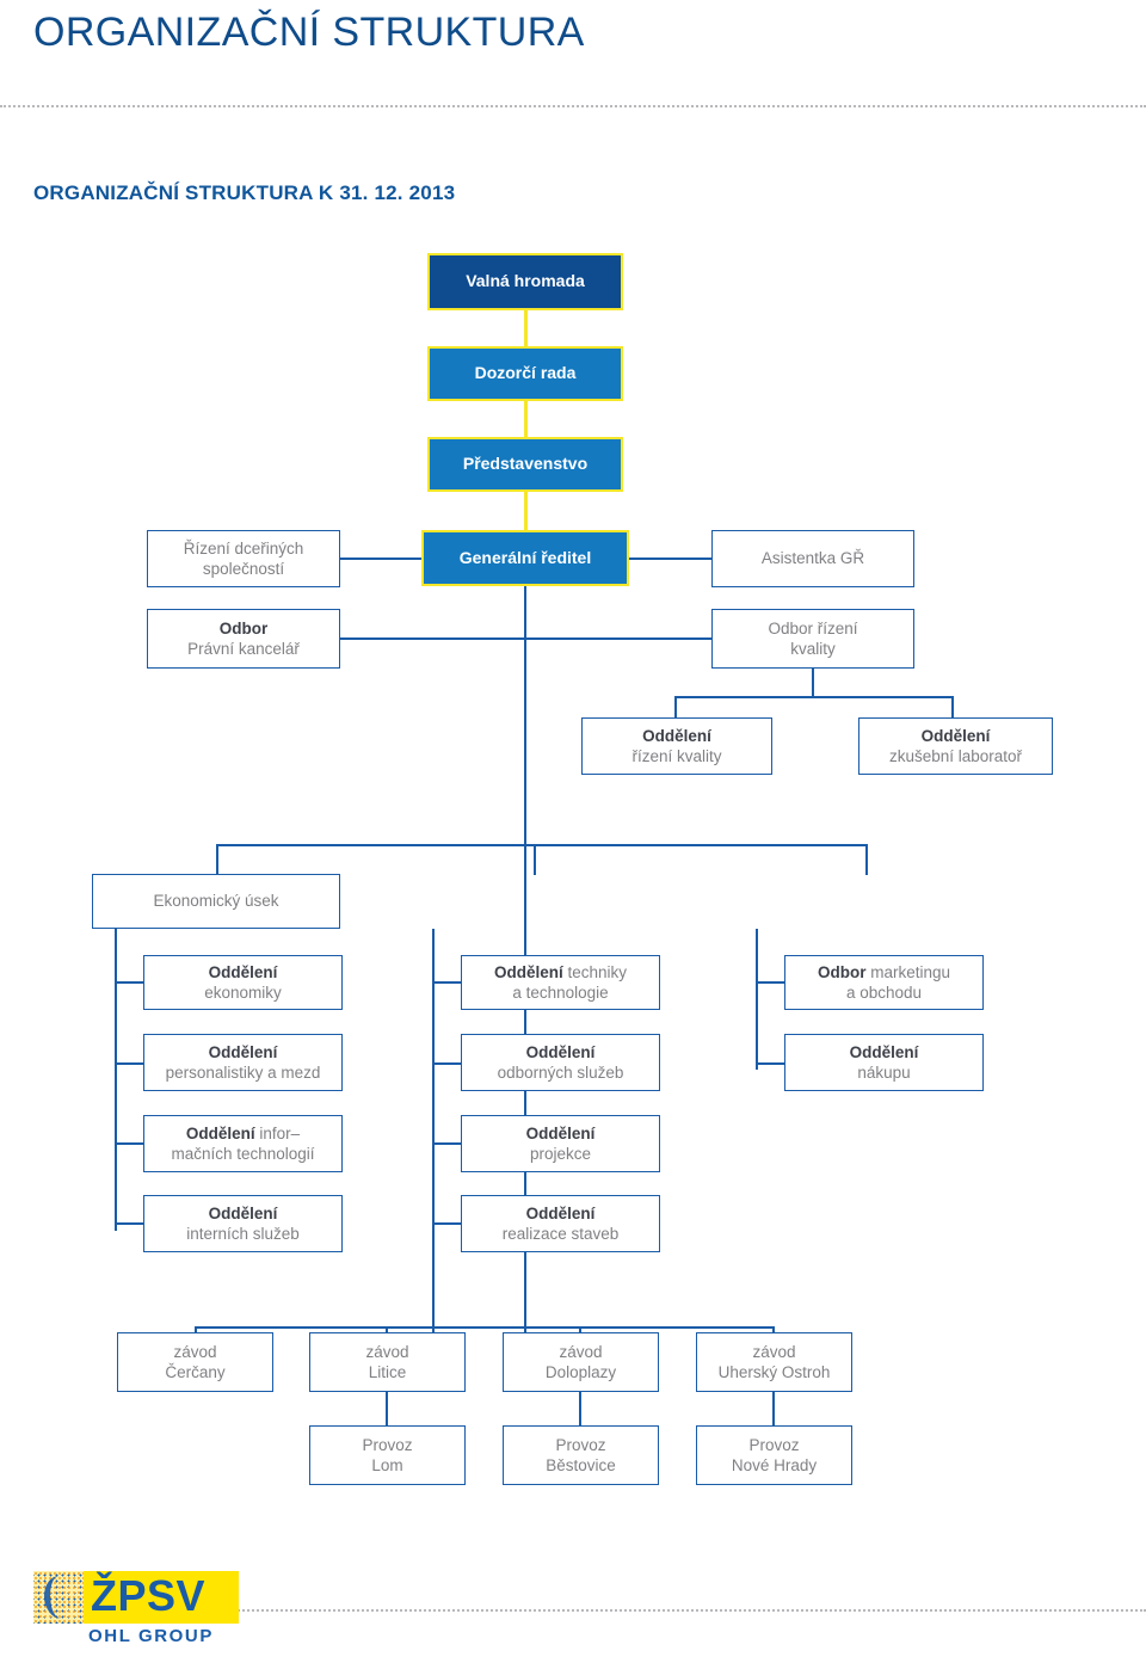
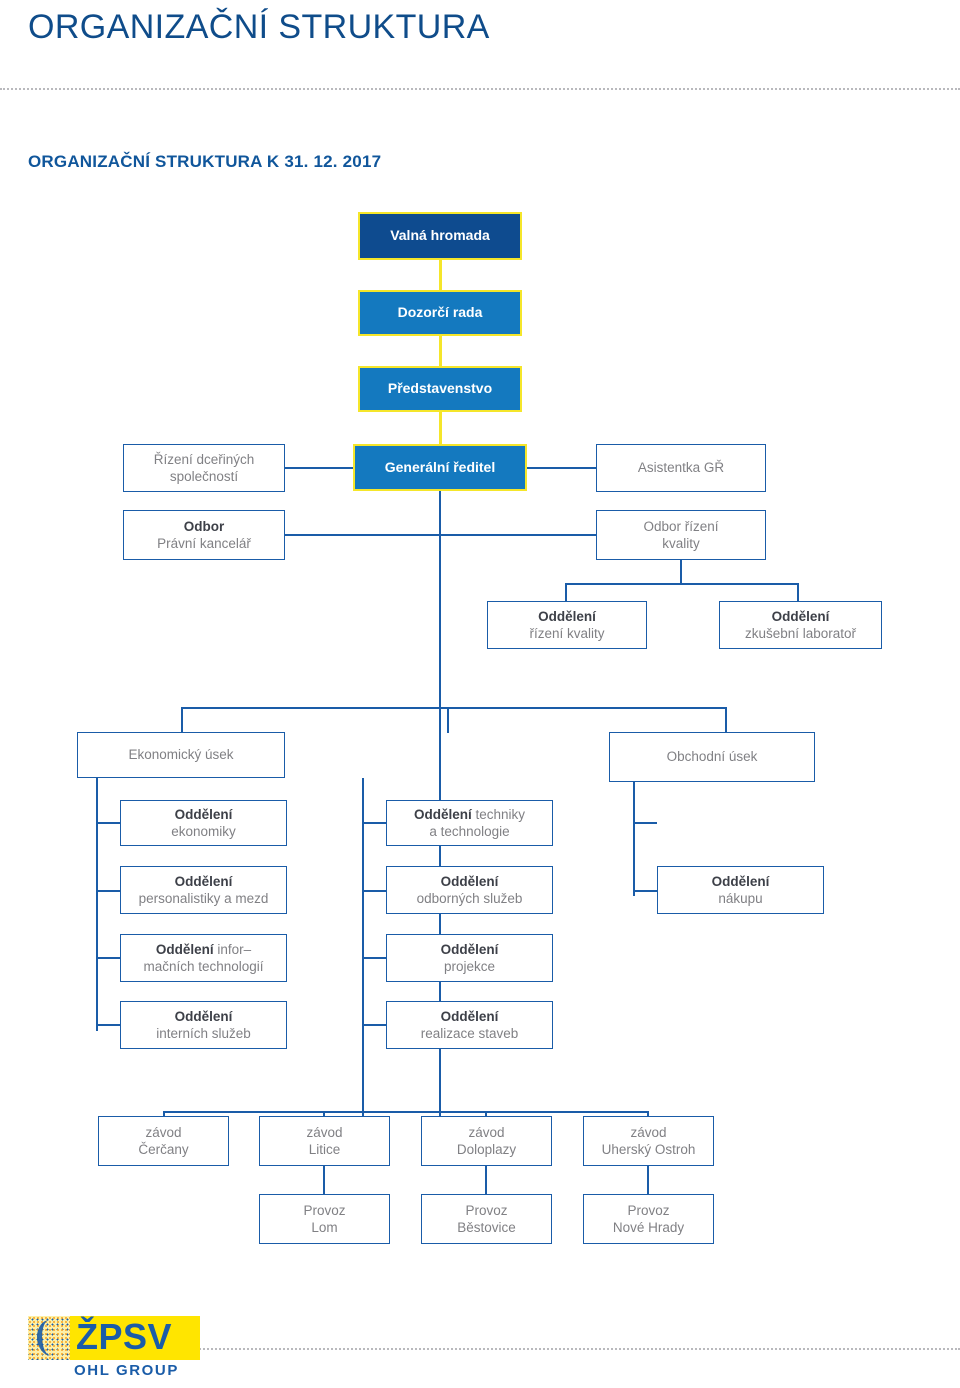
  ORGANIZAČNÍ STRUKTURA
- ORGANIZAČNÍ STRUKTURA K 31. 12. 2013
+ ORGANIZAČNÍ STRUKTURA K 31. 12. 2017
  Valná hromada
  Dozorčí rada
  Představenstvo
  Generální ředitel
  Řízení dceřiných
  společností
  Asistentka GŘ
  Odbor
  Právní kancelář
  Odbor řízení
  kvality
  Oddělení
  řízení kvality
  Oddělení
  zkušební laboratoř
  Ekonomický úsek
+ Obchodní úsek
  Oddělení
  ekonomiky
  Oddělení
  personalistiky a mezd
  Oddělení infor–
  mačních technologií
  Oddělení
  interních služeb
  Oddělení techniky
  a technologie
  Oddělení
  odborných služeb
  Oddělení
  projekce
  Oddělení
  realizace staveb
- Odbor marketingu
- a obchodu
  Oddělení
  nákupu
  závod
  Čerčany
  závod
  Litice
  závod
  Doloplazy
  závod
  Uherský Ostroh
  Provoz
  Lom
  Provoz
  Běstovice
  Provoz
  Nové Hrady
  ŽPSV
  OHL GROUP
